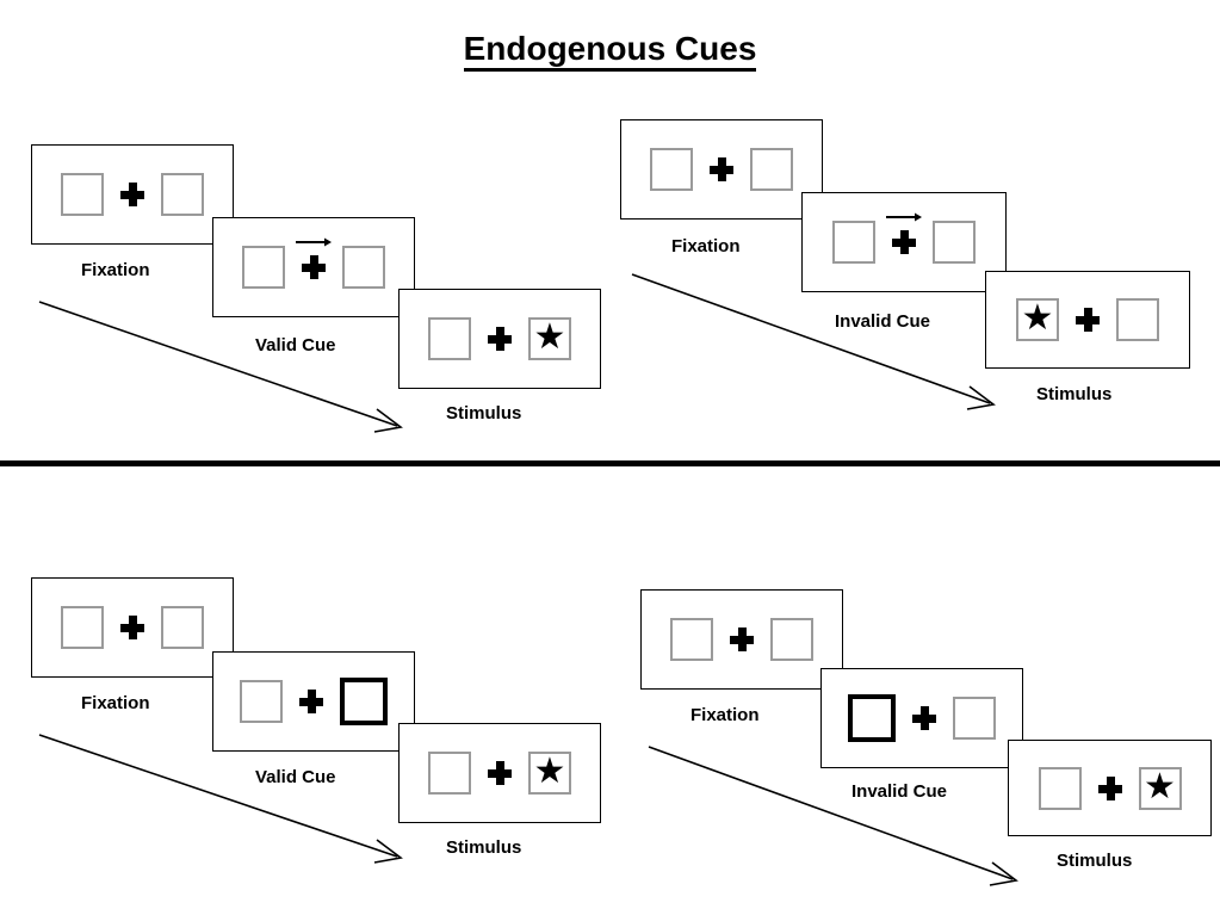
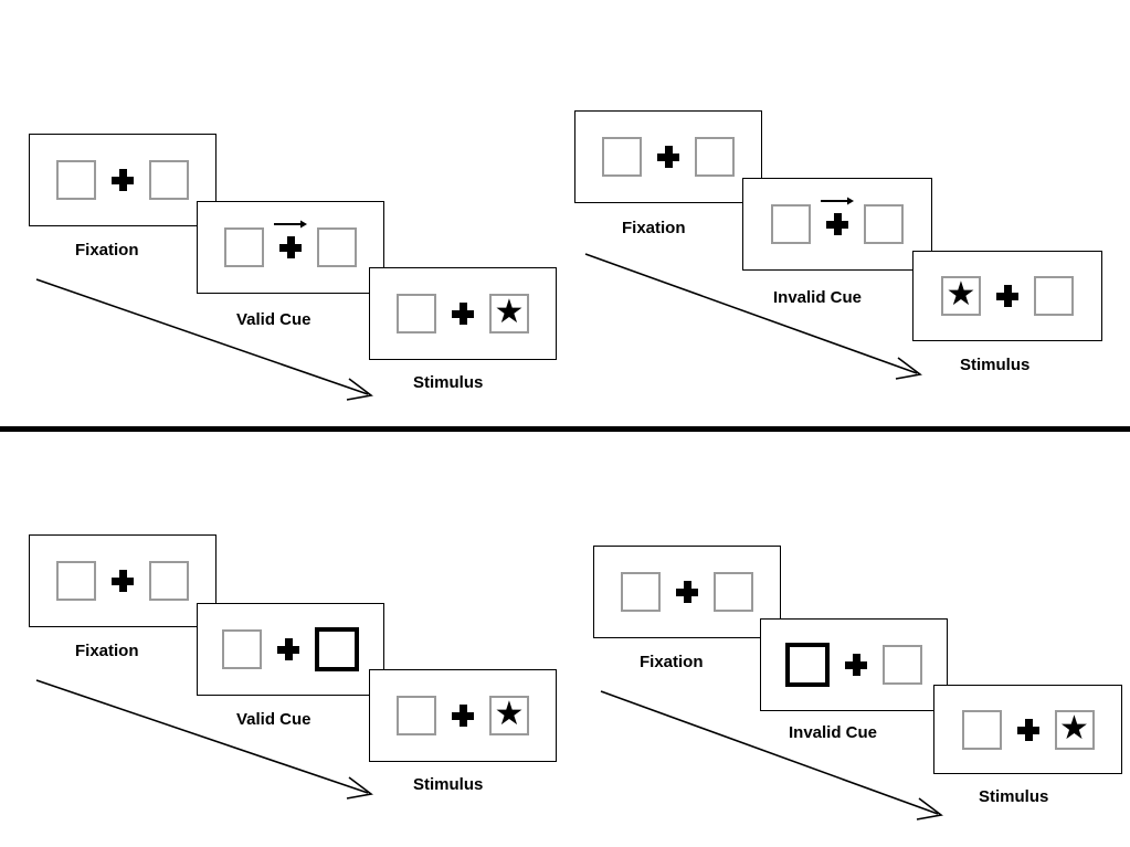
- Endogenous Cues
  Fixation
  Valid Cue
  ★
  Stimulus
  Fixation
  Invalid Cue
  ★
  Stimulus
  Fixation
  Valid Cue
  ★
  Stimulus
  Fixation
  Invalid Cue
  ★
  Stimulus
